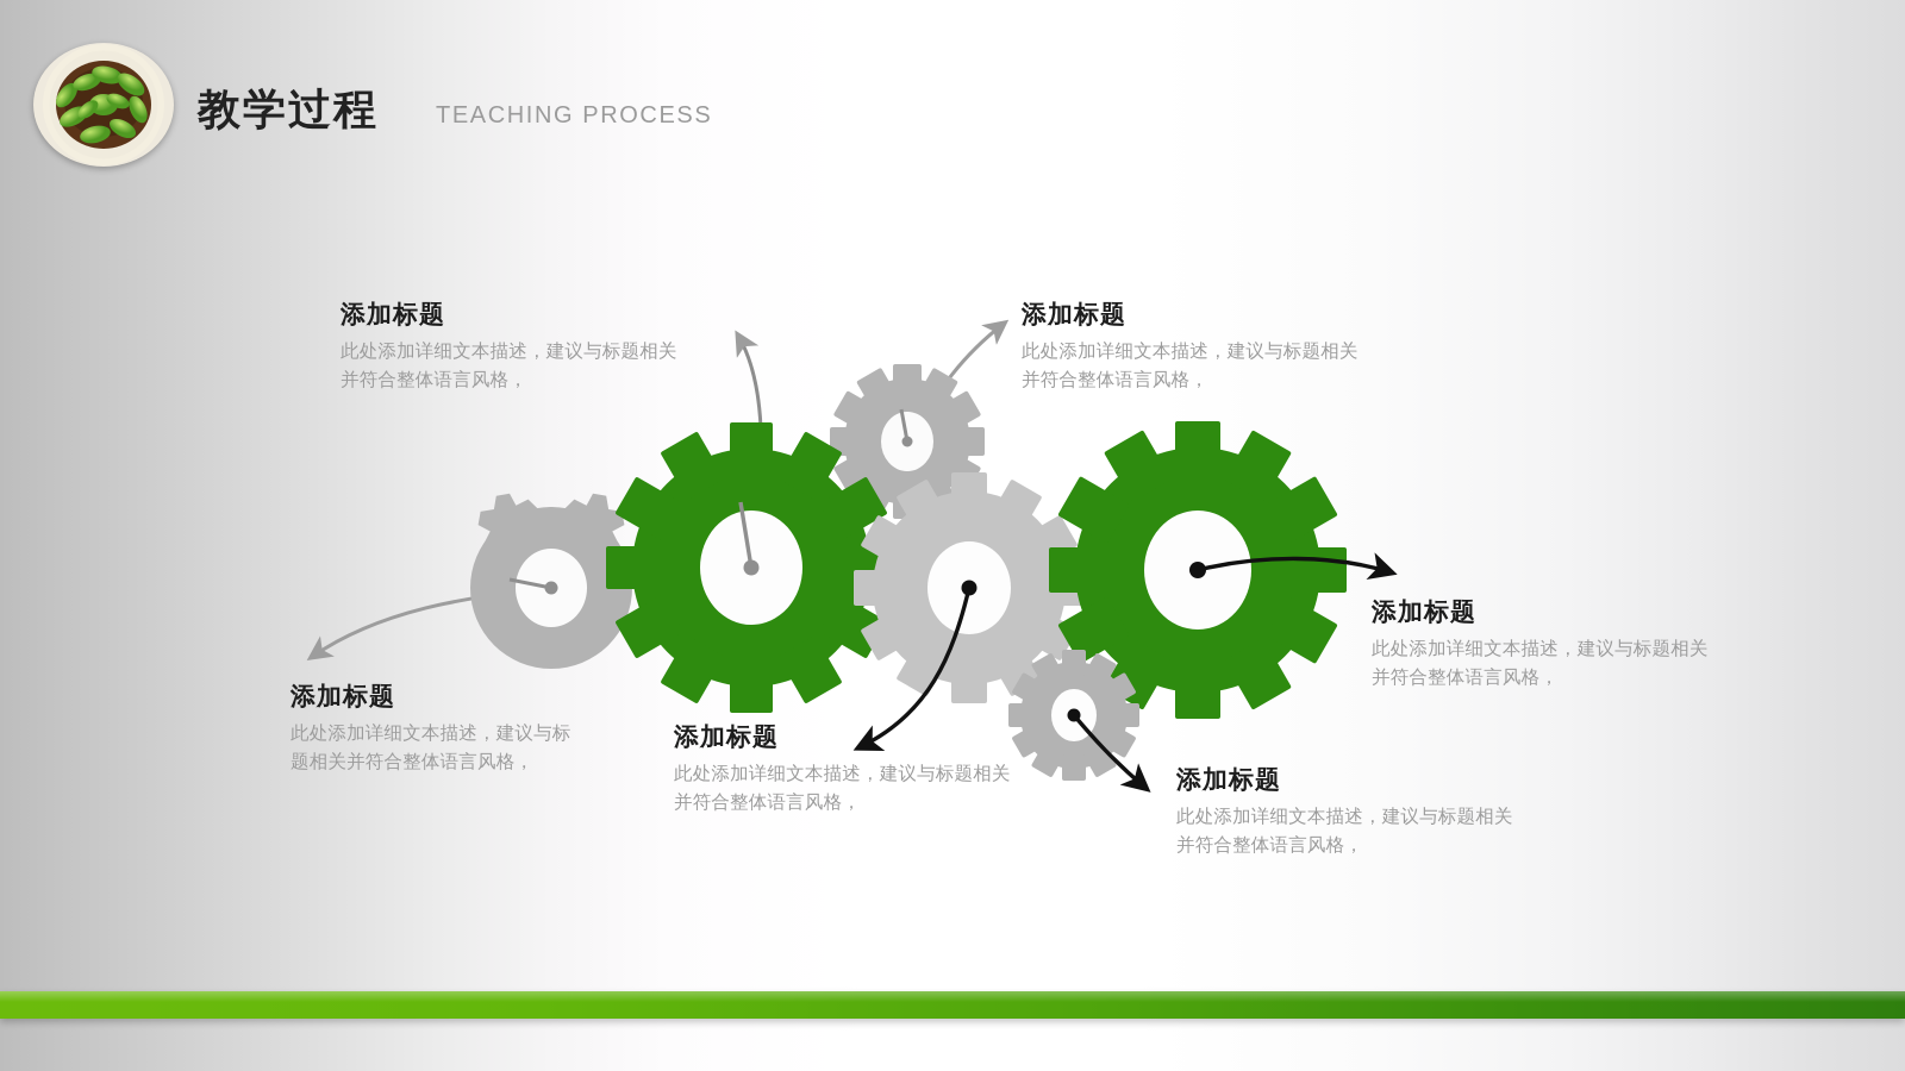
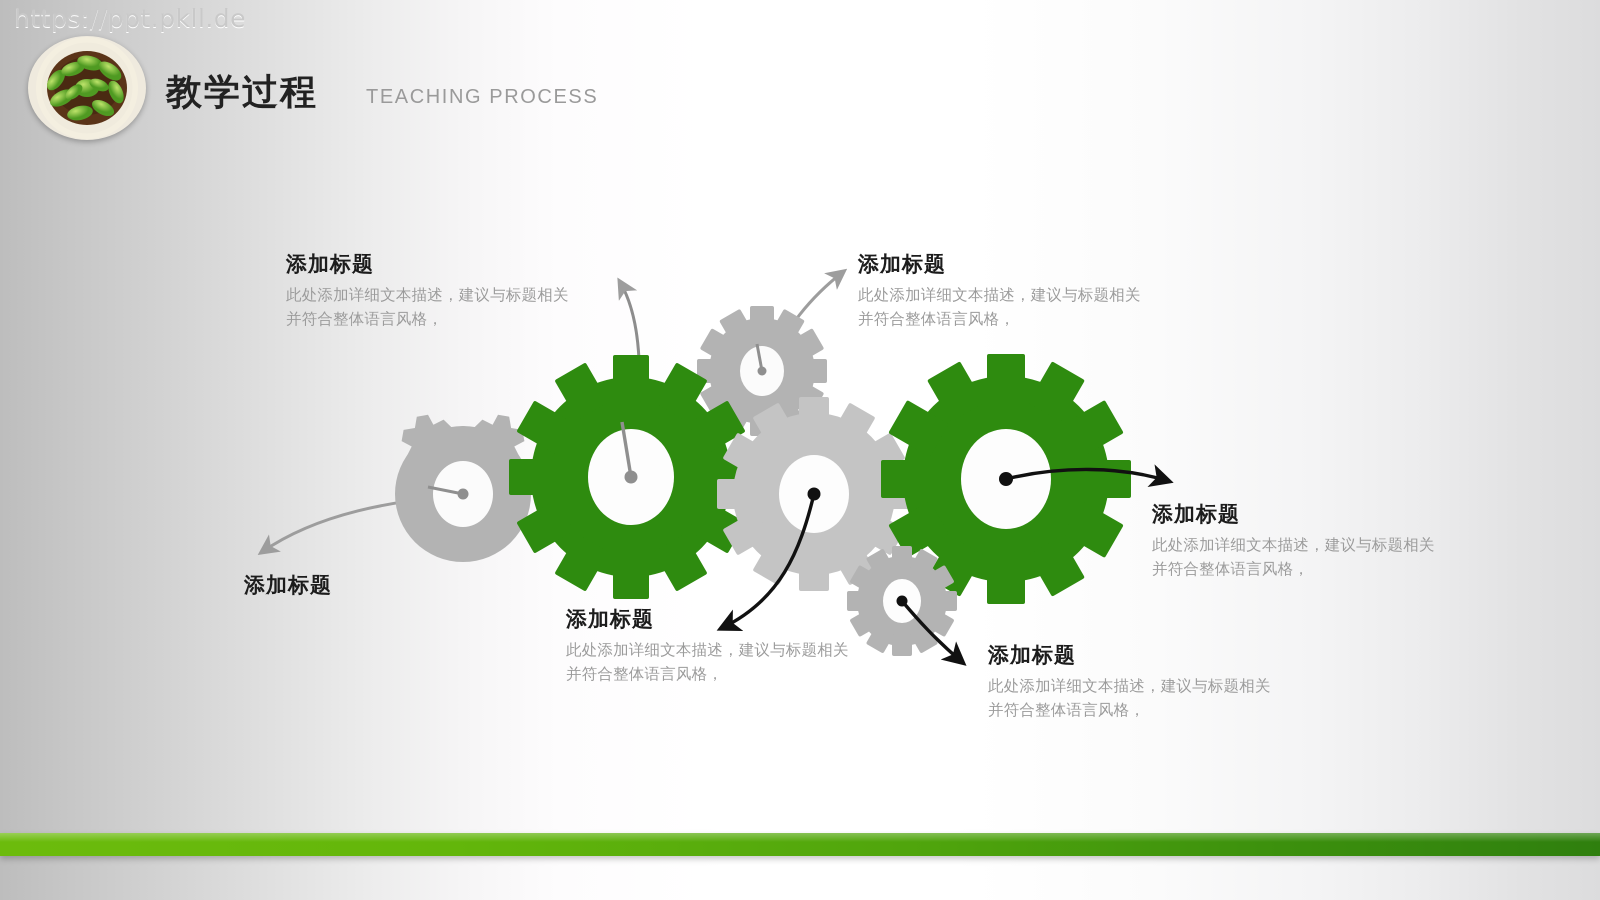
+ https://ppt.pkll.de
  教学过程
  TEACHING PROCESS
  添加标题
  此处添加详细文本描述，建议与标题相关
  并符合整体语言风格，
  添加标题
  此处添加详细文本描述，建议与标题相关
  并符合整体语言风格，
  添加标题
- 此处添加详细文本描述，建议与标
- 题相关并符合整体语言风格，
  添加标题
  此处添加详细文本描述，建议与标题相关
  并符合整体语言风格，
  添加标题
  此处添加详细文本描述，建议与标题相关
  并符合整体语言风格，
  添加标题
  此处添加详细文本描述，建议与标题相关
  并符合整体语言风格，
